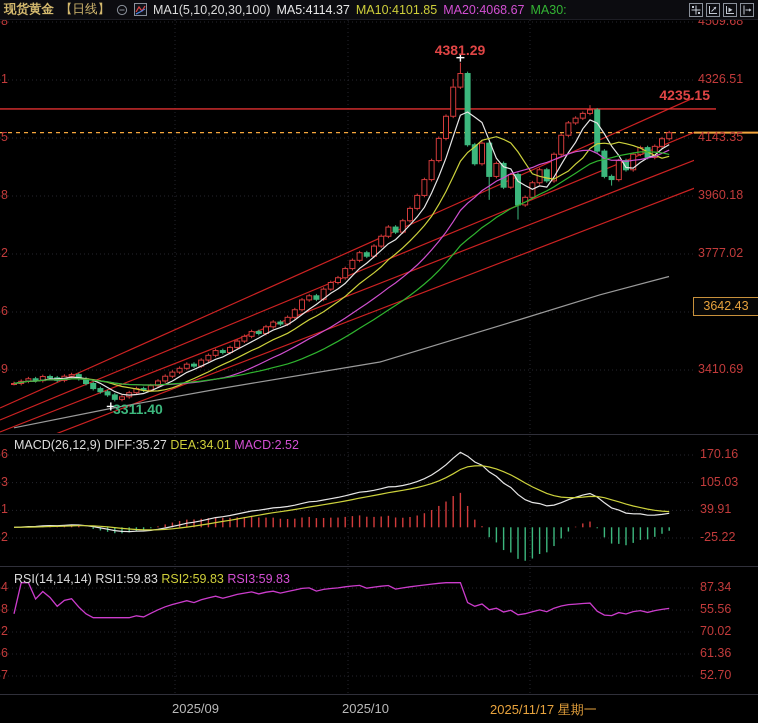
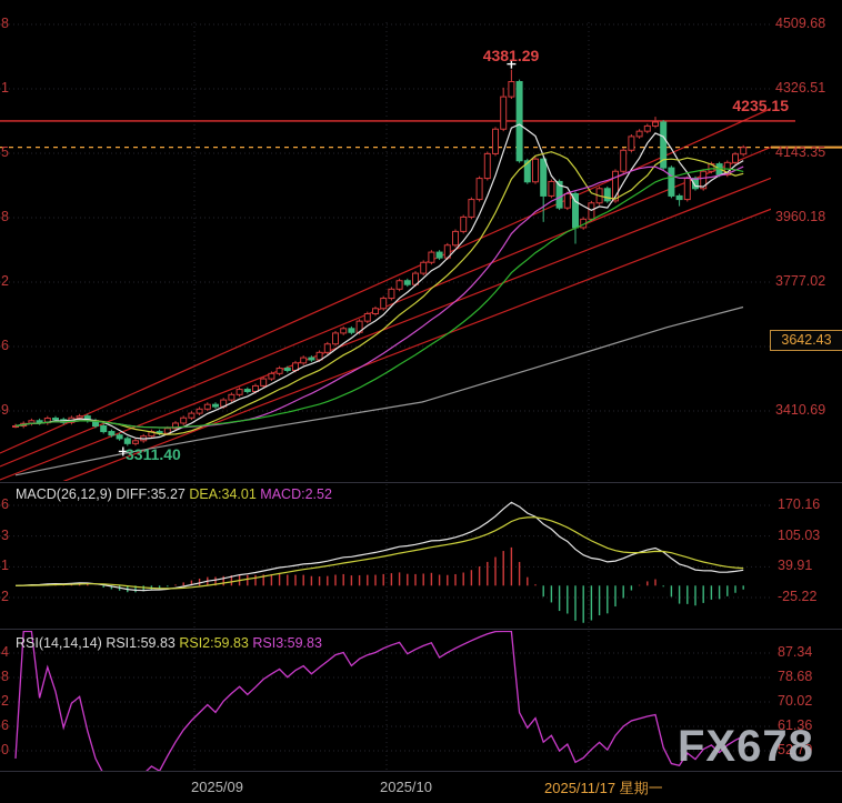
- 现货黄金
- 【日线】
- MA1(5,10,20,30,100)
- MA5:4114.37
- MA10:4101.85
- MA20:4068.67
- MA30:
  4509.68
  4326.51
  4143.35
  3960.18
  3777.02
  3410.69
  170.16
  105.03
  39.91
  -25.22
  87.34
- 55.56
+ 78.68
  70.02
  61.36
  52.70
  8
  1
  5
  8
  2
  6
  9
  6
  3
  1
  2
  4
  8
  2
  6
- 7
+ 0
  3642.43
  4381.29
  4235.15
  3311.40
  MACD(26,12,9) DIFF:35.27 DEA:34.01 MACD:2.52
  RSI(14,14,14) RSI1:59.83 RSI2:59.83 RSI3:59.83
  2025/09
  2025/10
  2025/11/17 星期一
+ FX678
